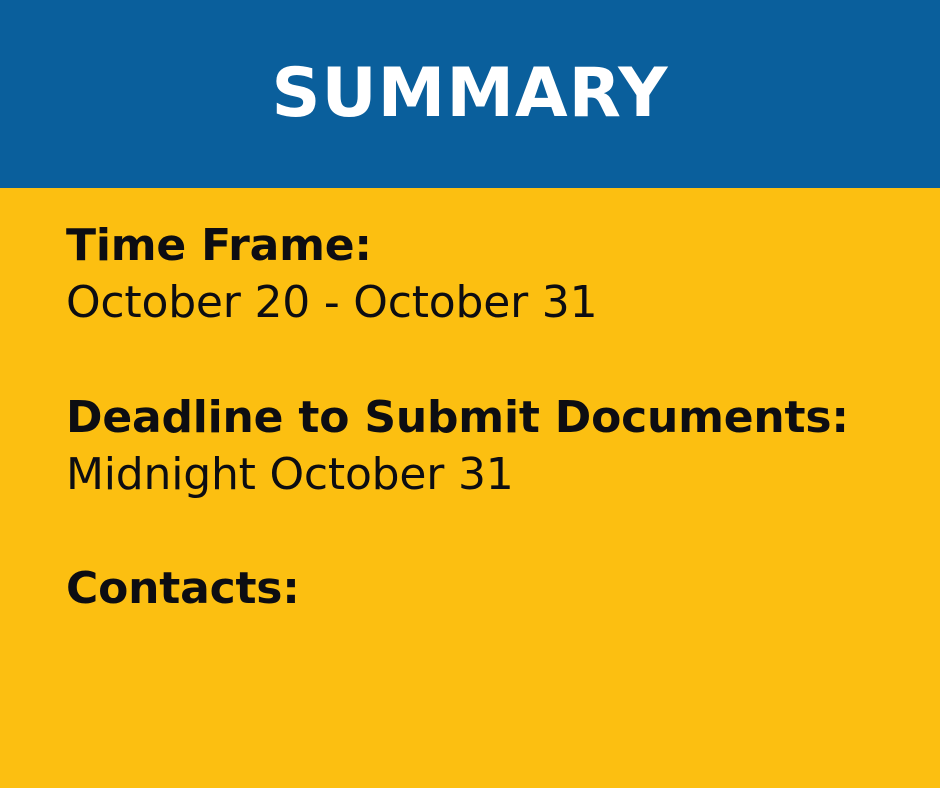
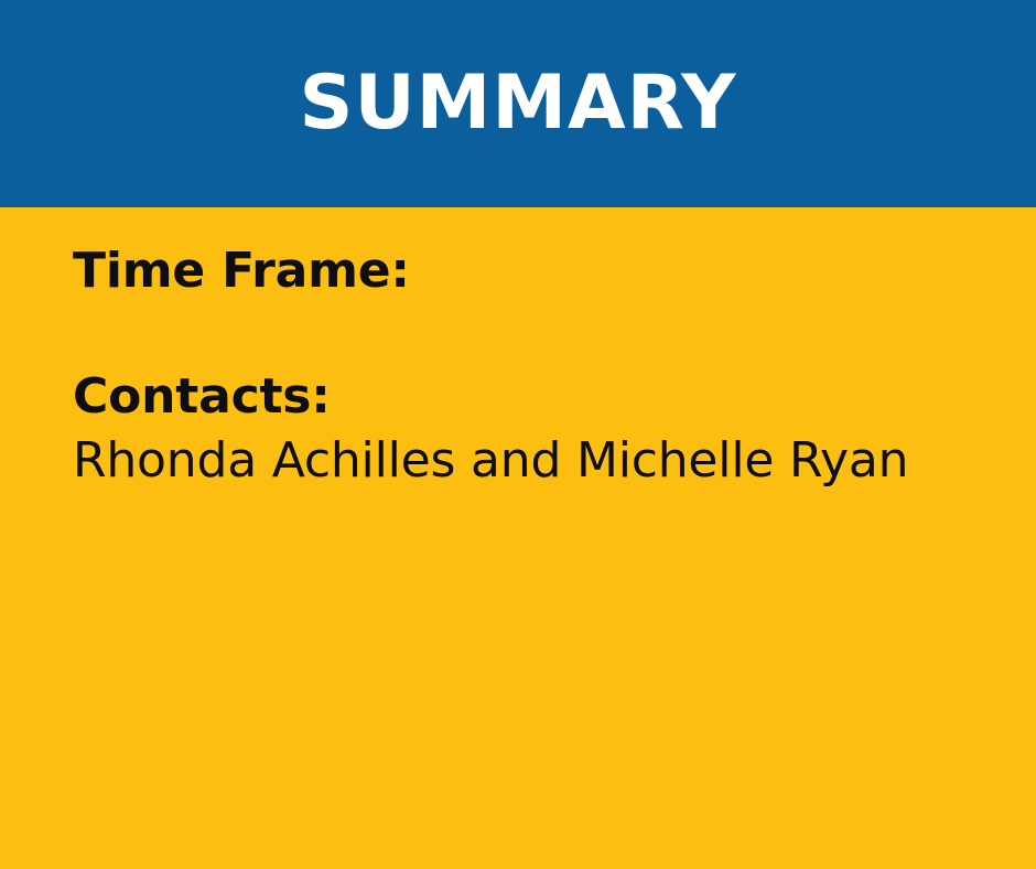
  SUMMARY
  Time Frame:
- October 20 - October 31
- Deadline to Submit Documents:
- Midnight October 31
  Contacts:
+ Rhonda Achilles and Michelle Ryan
